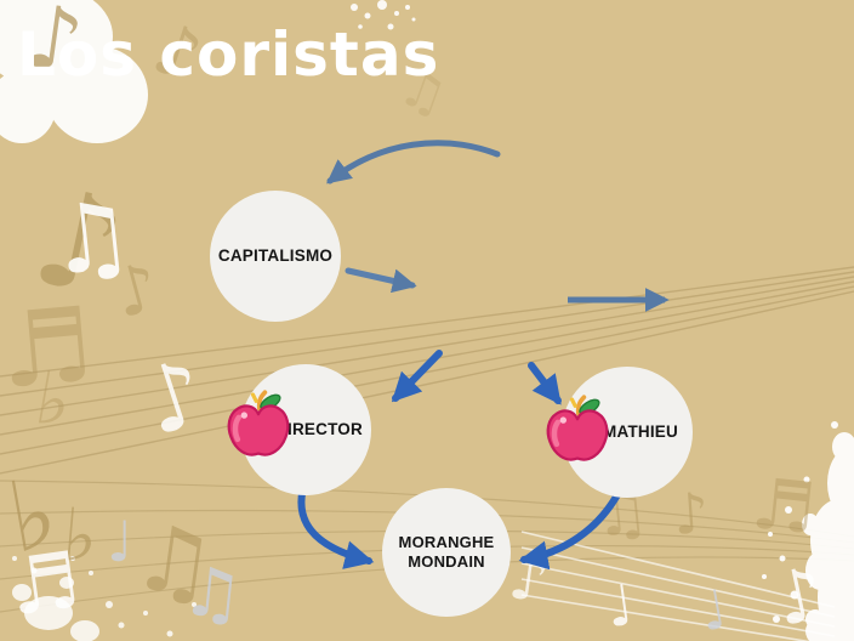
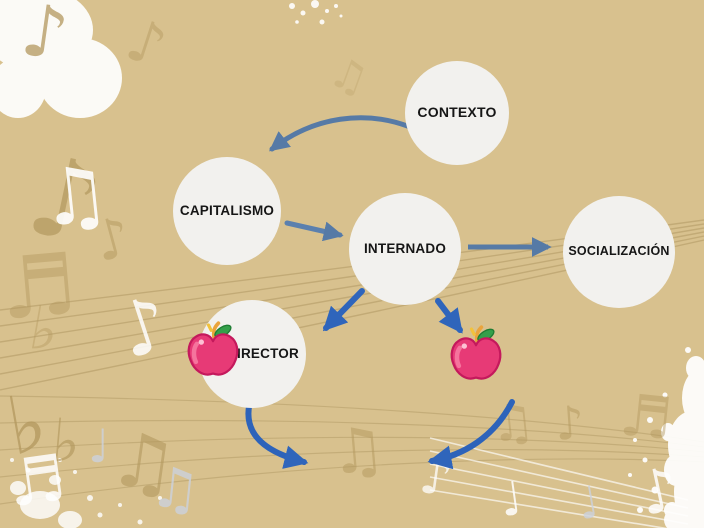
  ♩
+ CONTEXTO
  CAPITALISMO
+ INTERNADO
+ SOCIALIZACIÓN
  IRECTOR
- MATHIEU
- MORANGHE MONDAIN
- Los coristas
